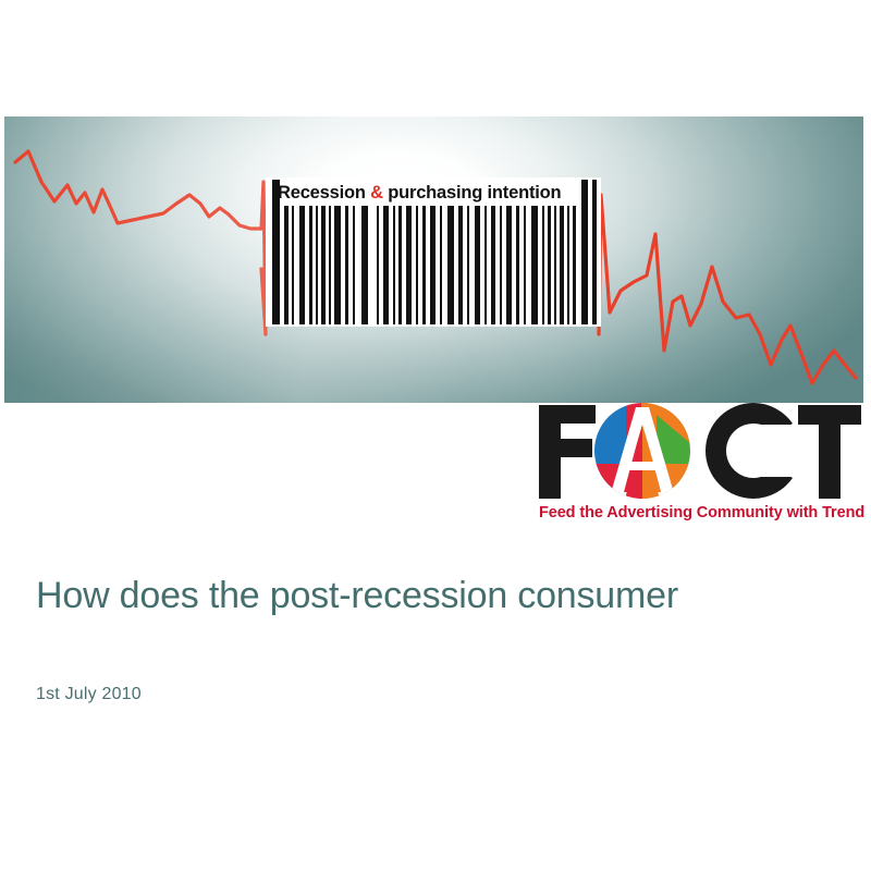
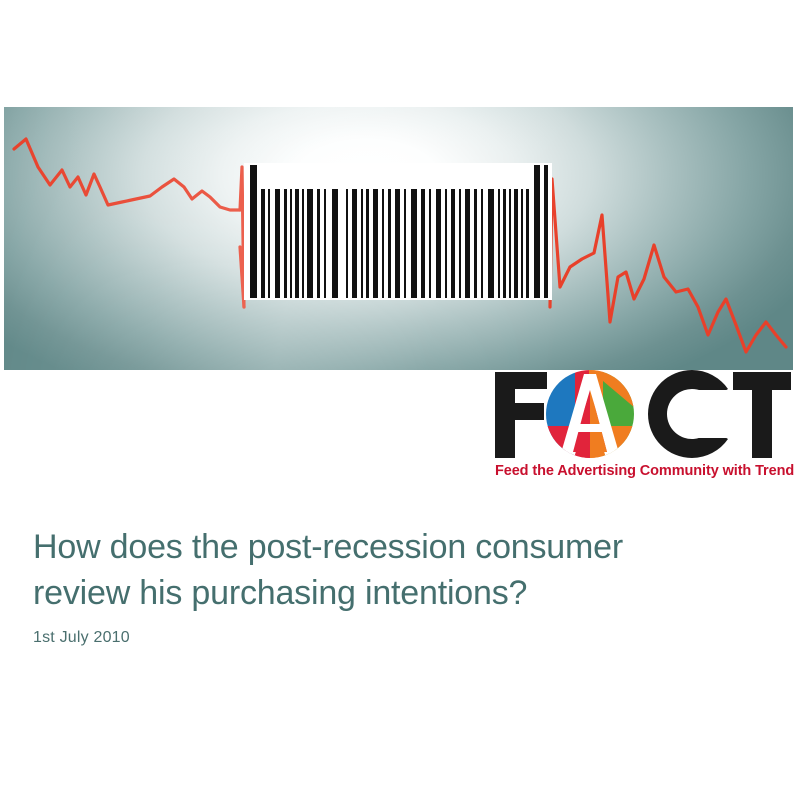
- Recession & purchasing intention
  Feed the Advertising Community with Trend
  How does the post-recession consumer
+ review his purchasing intentions?
  1st July 2010
